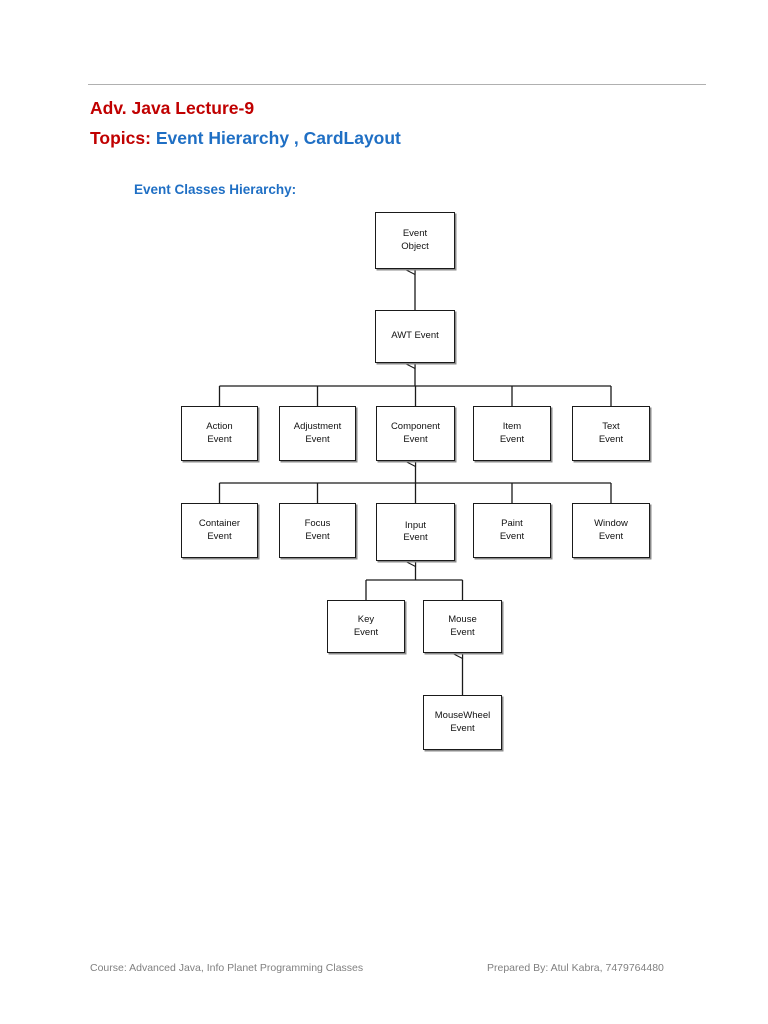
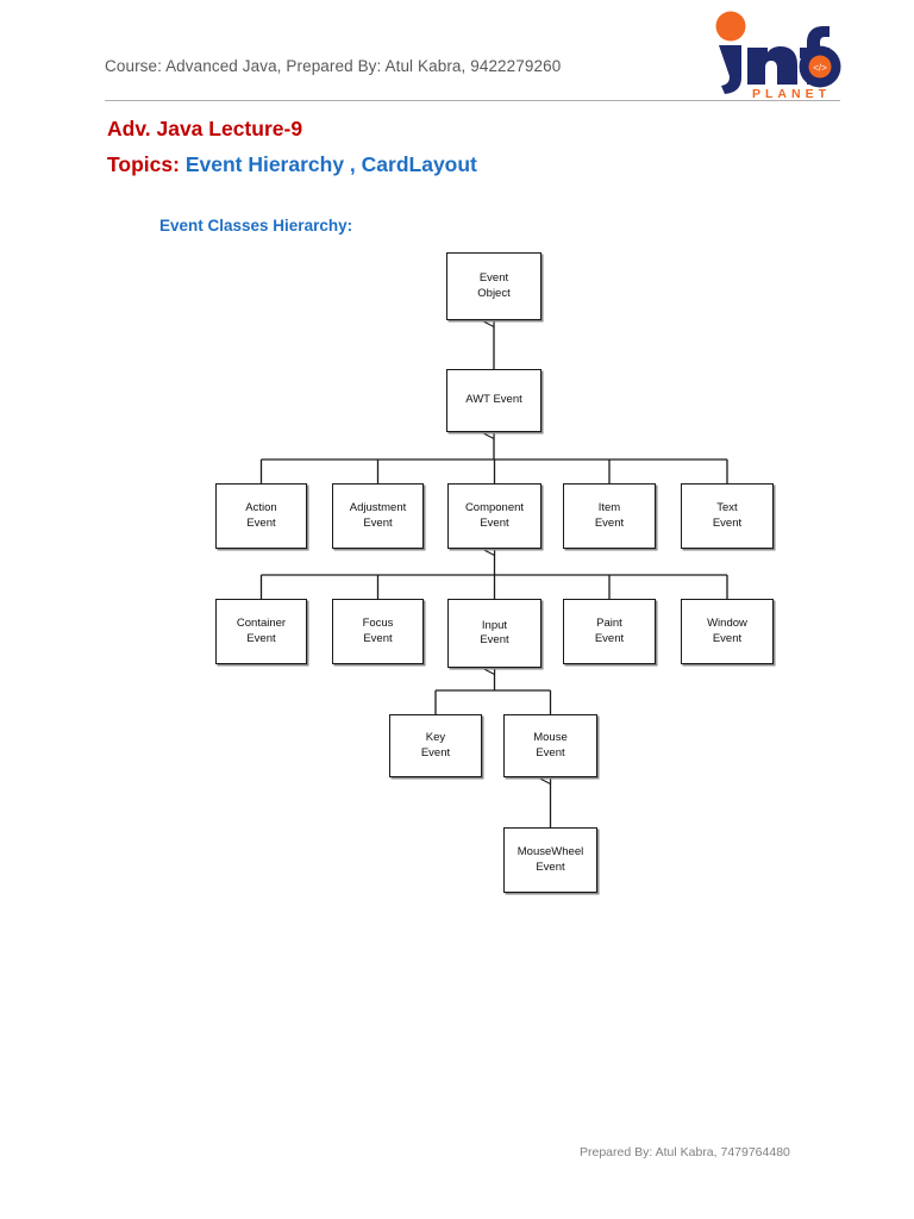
+ Course: Advanced Java, Prepared By: Atul Kabra, 9422279260
+ </>
+ PLANET
  Adv. Java Lecture-9
  Topics: Event Hierarchy , CardLayout
  Event Classes Hierarchy:
  Event
  Object
  AWT Event
  Action
  Event
  Adjustment
  Event
  Component
  Event
  Item
  Event
  Text
  Event
  Container
  Event
  Focus
  Event
  Input
  Event
  Paint
  Event
  Window
  Event
  Key
  Event
  Mouse
  Event
  MouseWheel
  Event
- Course: Advanced Java, Info Planet Programming Classes
  Prepared By: Atul Kabra, 7479764480
